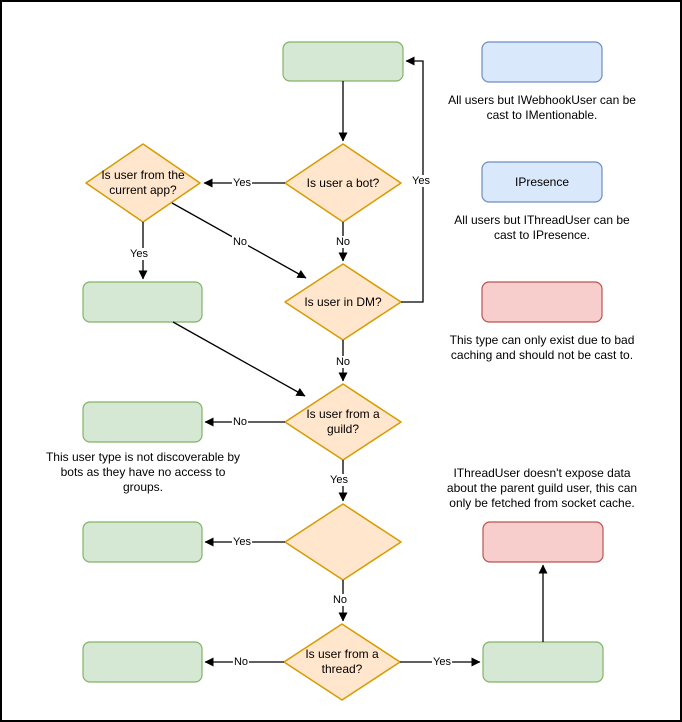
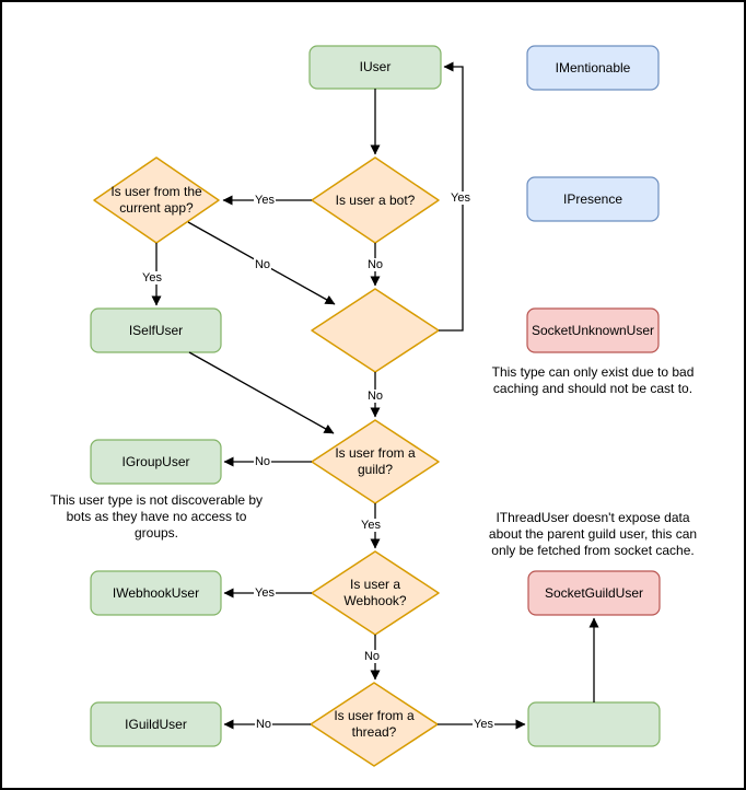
+ IUser
+ IMentionable
  IPresence
+ SocketUnknownUser
+ ISelfUser
+ IGroupUser
+ IWebhookUser
+ IGuildUser
+ SocketGuildUser
  Is user from the
  current app?
  Is user a bot?
- Is user in DM?
  Is user from a
  guild?
+ Is user a
+ Webhook?
  Is user from a
  thread?
  Yes
  No
  Yes
  No
  Yes
  No
  No
  Yes
  Yes
  No
  No
  Yes
- All users but IWebhookUser can be
- cast to IMentionable.
- All users but IThreadUser can be
- cast to IPresence.
  This type can only exist due to bad
  caching and should not be cast to.
  This user type is not discoverable by
  bots as they have no access to
  groups.
  IThreadUser doesn't expose data
  about the parent guild user, this can
  only be fetched from socket cache.
